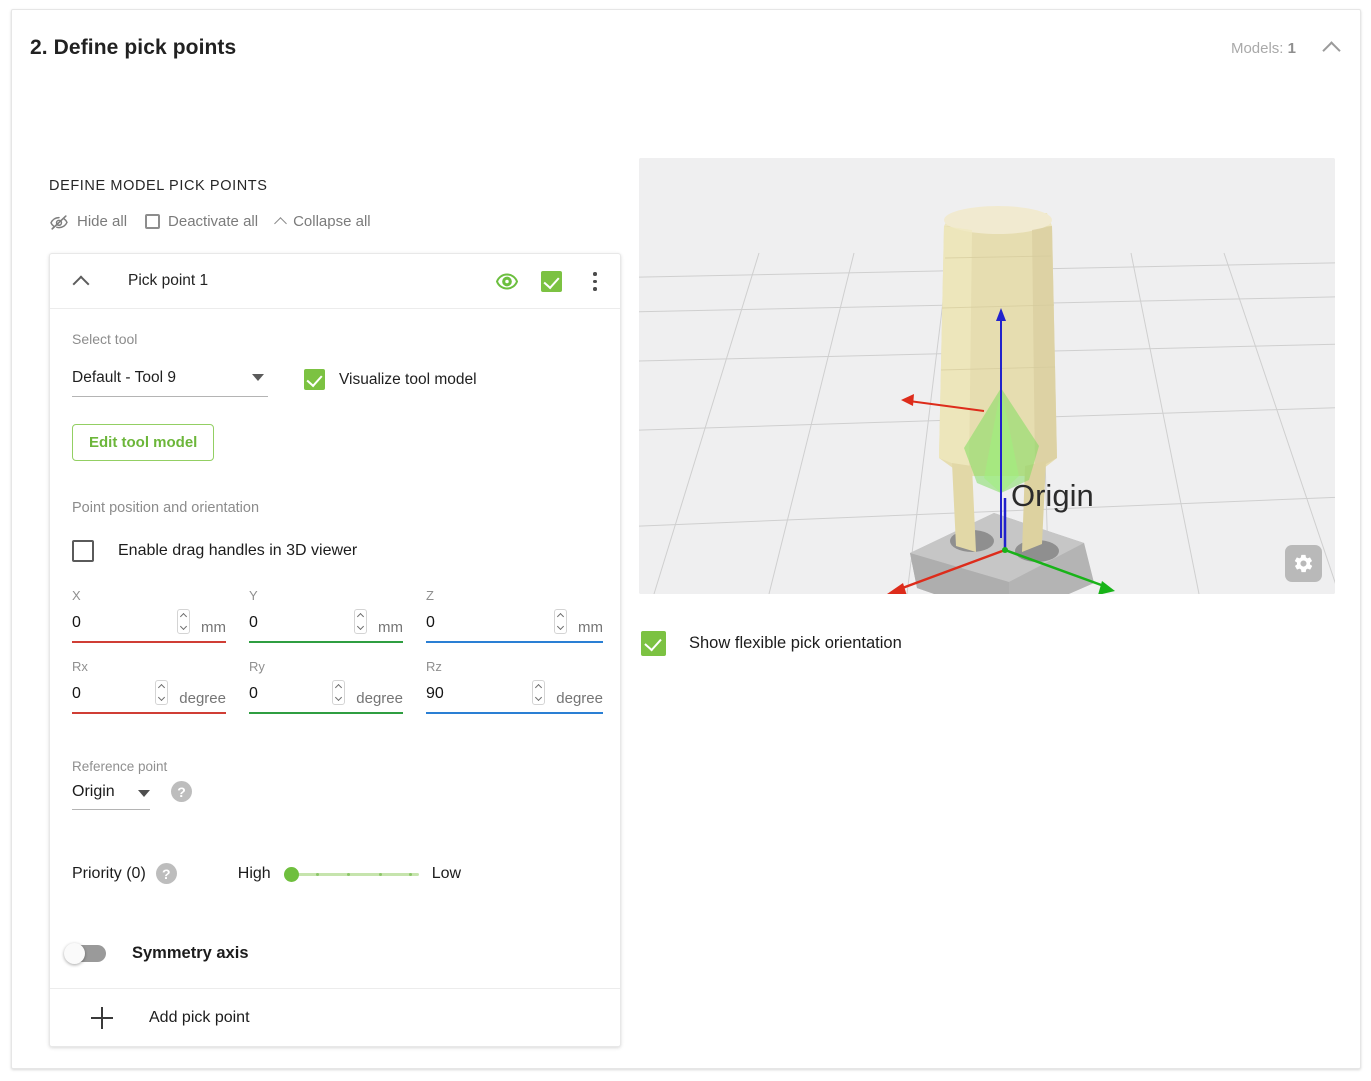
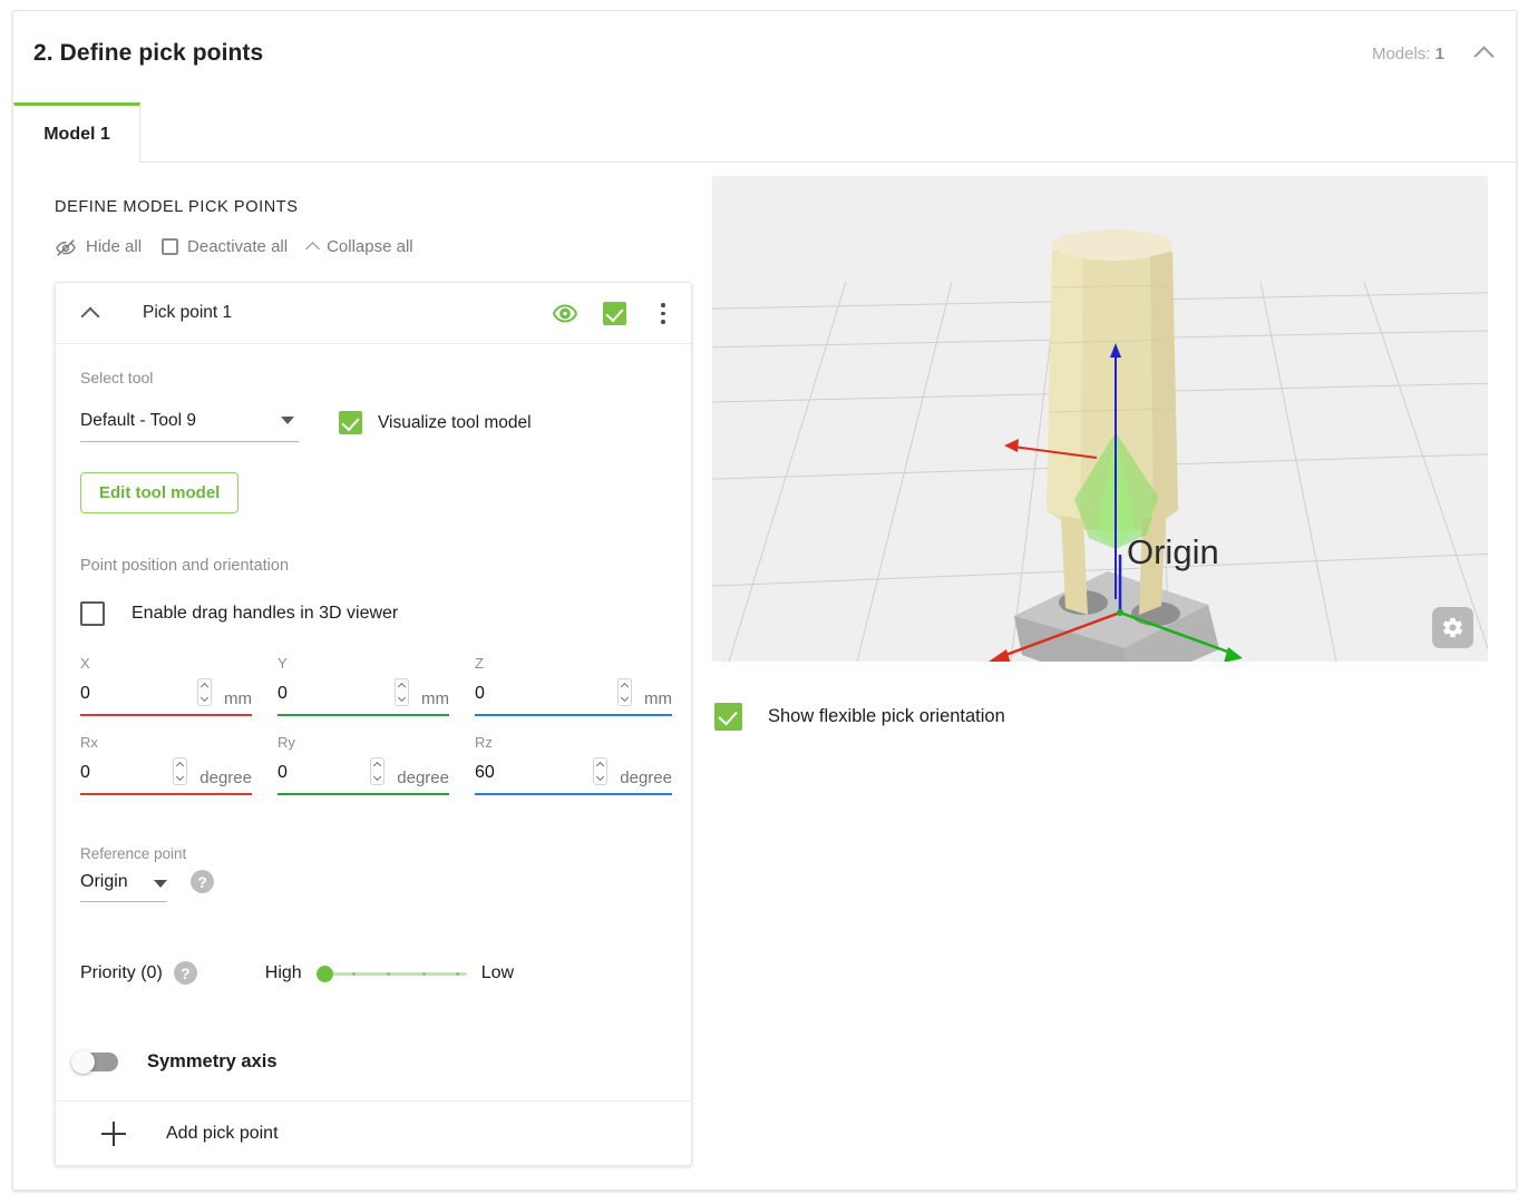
  2. Define pick points
  Models: 1
+ Model 1
  DEFINE MODEL PICK POINTS
  Hide all
  Deactivate all
  Collapse all
  Pick point 1
  Select tool
  Default - Tool 9
  Visualize tool model
  Edit tool model
  Point position and orientation
  Enable drag handles in 3D viewer
  X
  0
  mm
  Y
  0
  mm
  Z
  0
  mm
  Rx
  0
  degree
  Ry
  0
  degree
  Rz
- 90
+ 60
  degree
  Reference point
  Origin
  ?
  Priority (0)
  ?
  High
  Low
  Symmetry axis
  Add pick point
  Origin
  Show flexible pick orientation
